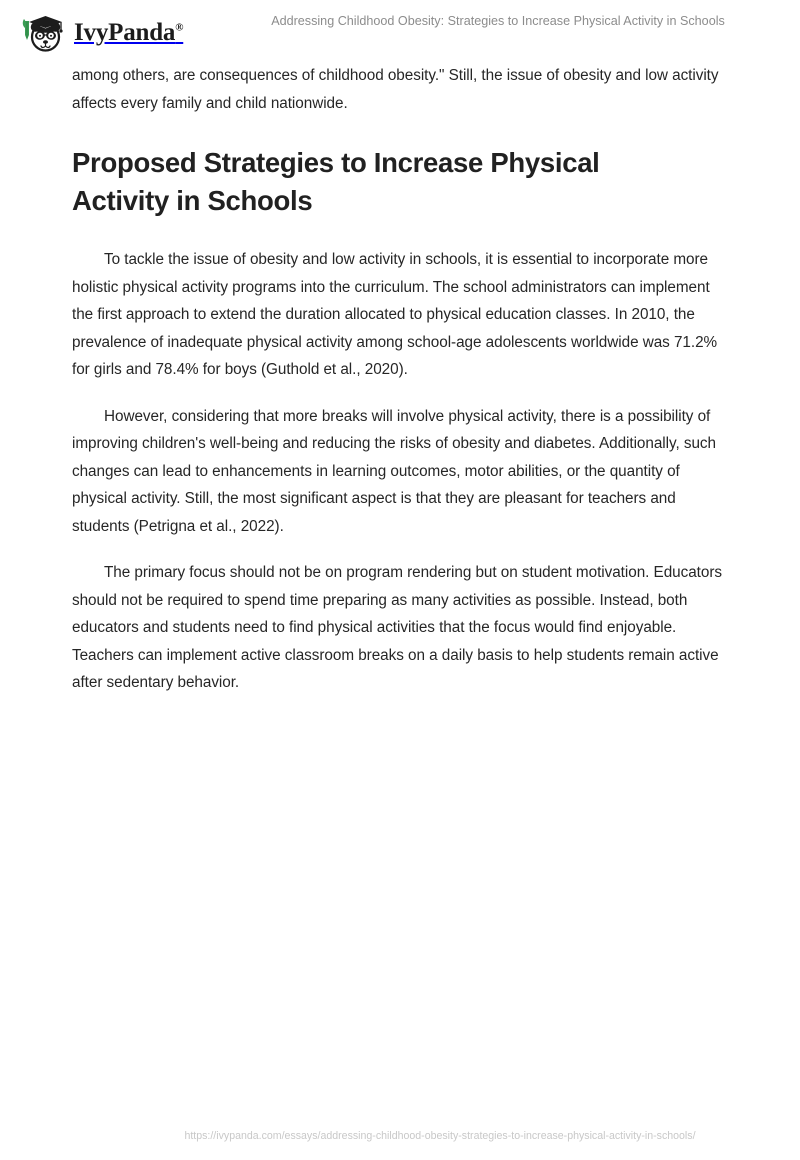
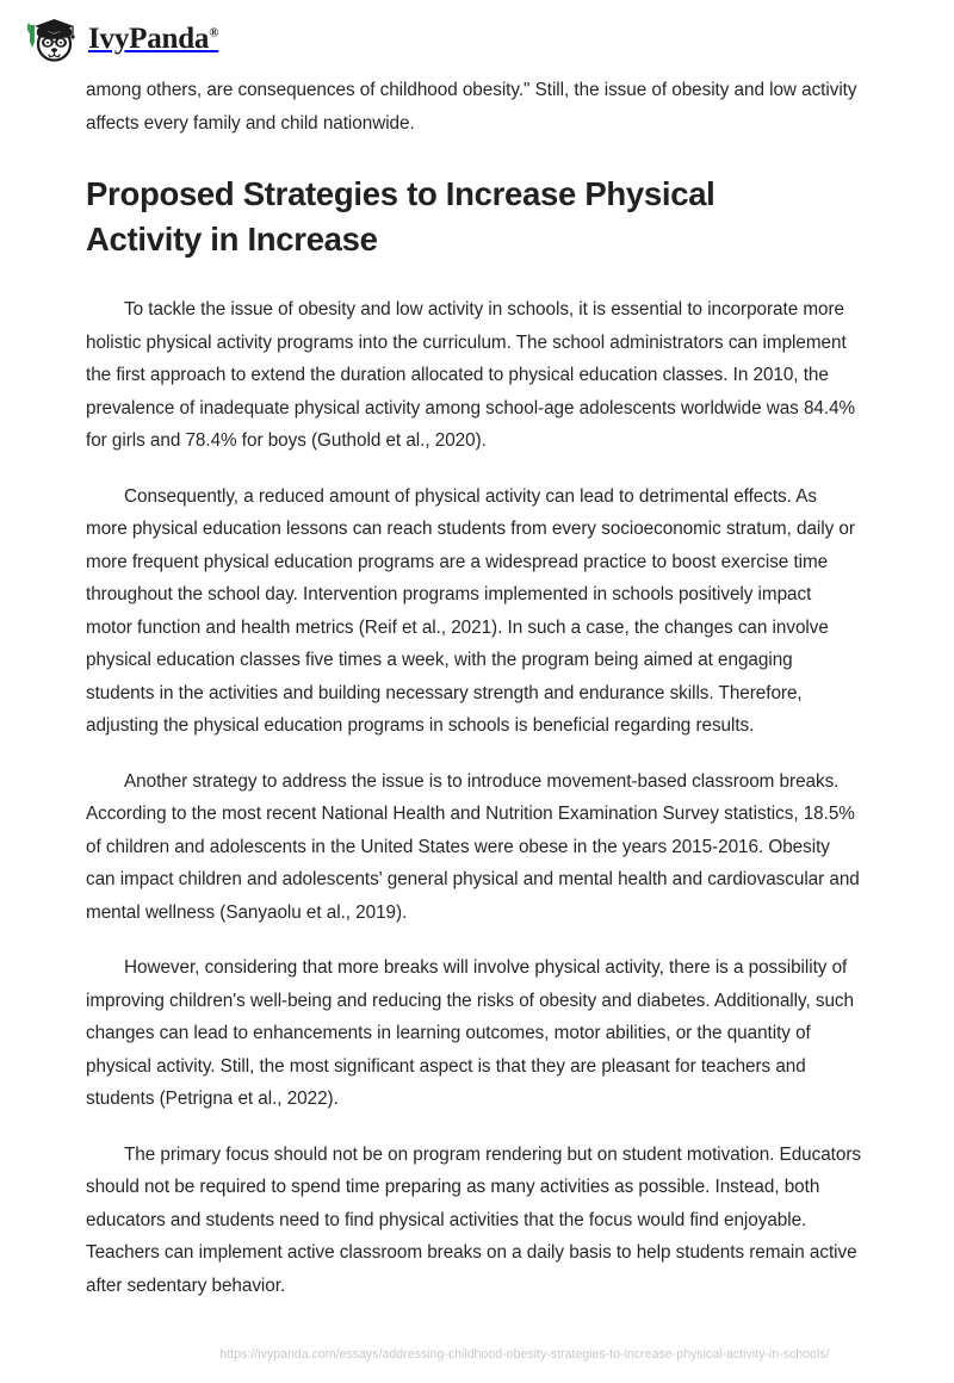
  IvyPanda®
- Addressing Childhood Obesity: Strategies to Increase Physical Activity in Schools
  among others, are consequences of childhood obesity." Still, the issue of obesity and low activity affects every family and child nationwide.
- Proposed Strategies to Increase Physical Activity in Schools
+ Proposed Strategies to Increase Physical Activity in Increase
- To tackle the issue of obesity and low activity in schools, it is essential to incorporate more holistic physical activity programs into the curriculum. The school administrators can implement the first approach to extend the duration allocated to physical education classes. In 2010, the prevalence of inadequate physical activity among school-age adolescents worldwide was 71.2% for girls and 78.4% for boys (Guthold et al., 2020).
+ To tackle the issue of obesity and low activity in schools, it is essential to incorporate more holistic physical activity programs into the curriculum. The school administrators can implement the first approach to extend the duration allocated to physical education classes. In 2010, the prevalence of inadequate physical activity among school-age adolescents worldwide was 84.4% for girls and 78.4% for boys (Guthold et al., 2020).
+ Consequently, a reduced amount of physical activity can lead to detrimental effects. As more physical education lessons can reach students from every socioeconomic stratum, daily or more frequent physical education programs are a widespread practice to boost exercise time throughout the school day. Intervention programs implemented in schools positively impact motor function and health metrics (Reif et al., 2021). In such a case, the changes can involve physical education classes five times a week, with the program being aimed at engaging students in the activities and building necessary strength and endurance skills. Therefore, adjusting the physical education programs in schools is beneficial regarding results.
+ Another strategy to address the issue is to introduce movement-based classroom breaks. According to the most recent National Health and Nutrition Examination Survey statistics, 18.5% of children and adolescents in the United States were obese in the years 2015-2016. Obesity can impact children and adolescents' general physical and mental health and cardiovascular and mental wellness (Sanyaolu et al., 2019).
  However, considering that more breaks will involve physical activity, there is a possibility of improving children's well-being and reducing the risks of obesity and diabetes. Additionally, such changes can lead to enhancements in learning outcomes, motor abilities, or the quantity of physical activity. Still, the most significant aspect is that they are pleasant for teachers and students (Petrigna et al., 2022).
  The primary focus should not be on program rendering but on student motivation. Educators should not be required to spend time preparing as many activities as possible. Instead, both educators and students need to find physical activities that the focus would find enjoyable. Teachers can implement active classroom breaks on a daily basis to help students remain active after sedentary behavior.
  https://ivypanda.com/essays/addressing-childhood-obesity-strategies-to-increase-physical-activity-in-schools/
